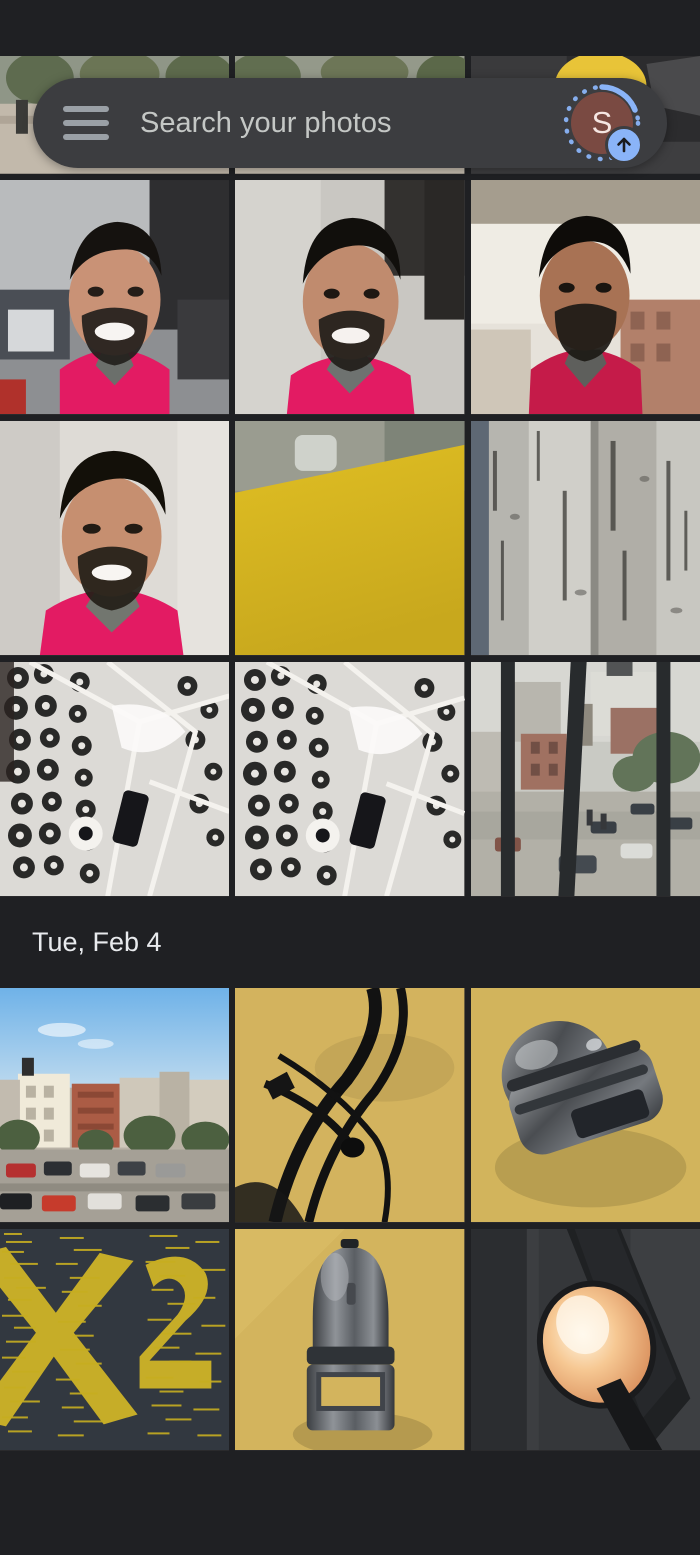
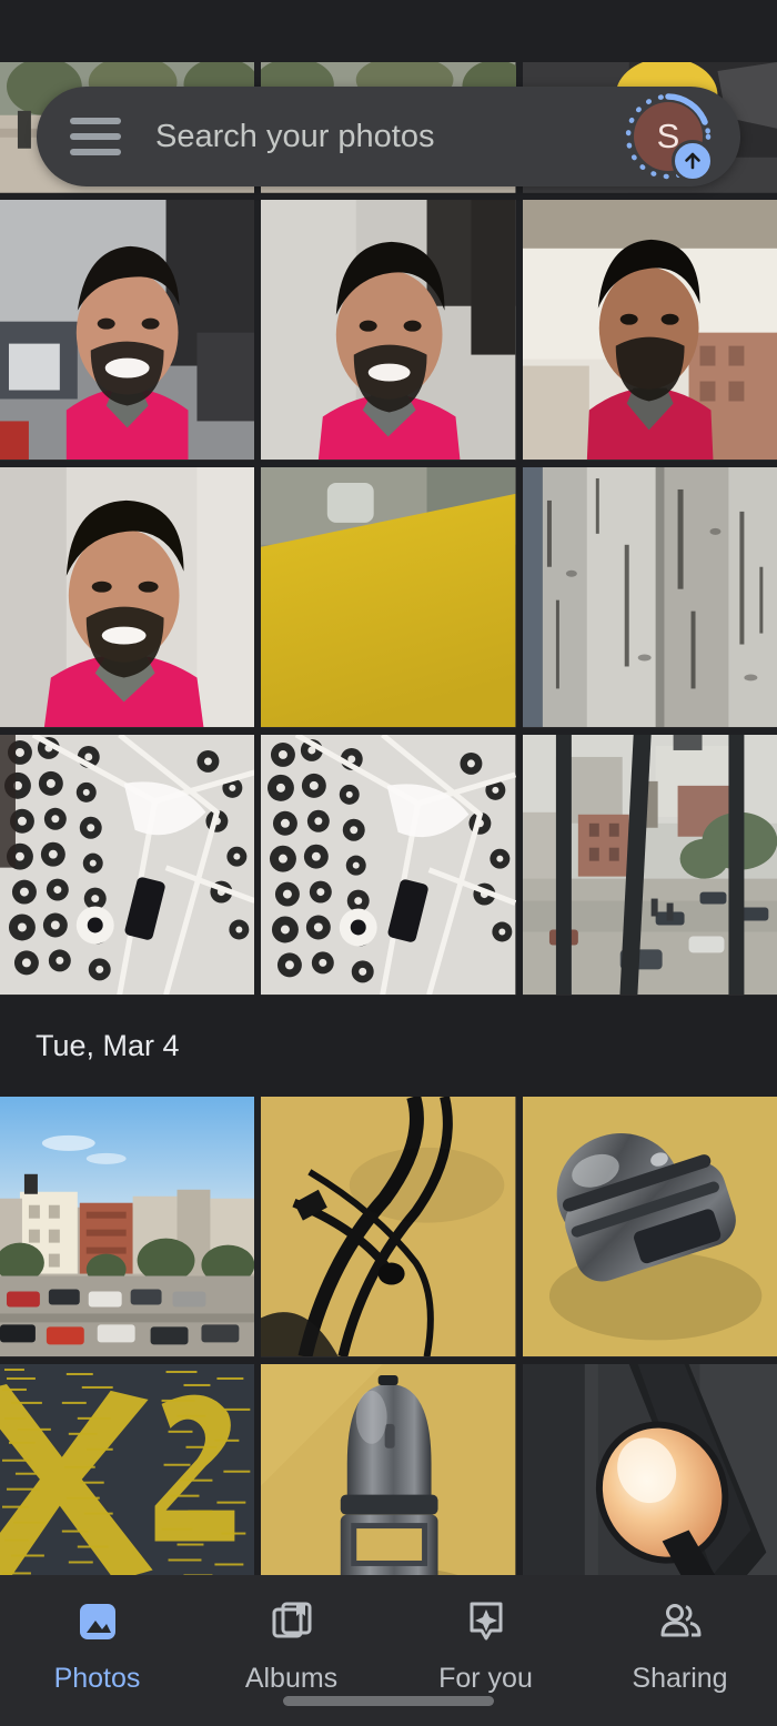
- Tue, Feb 4
+ Tue, Mar 4
  Search your photos
  S
+ Photos
+ Albums
+ For you
+ Sharing
